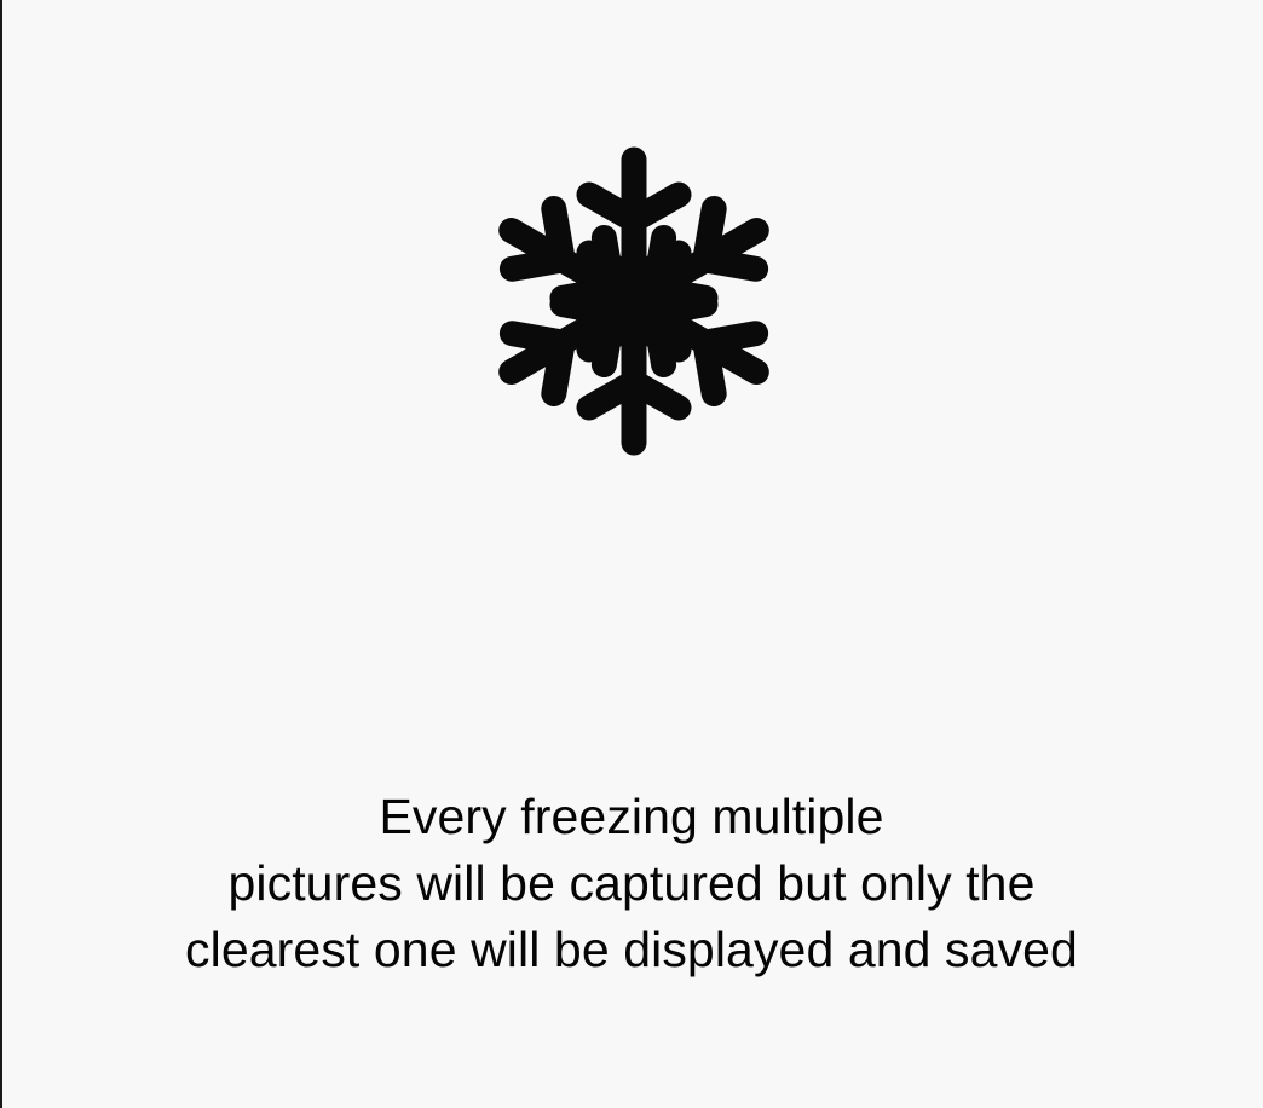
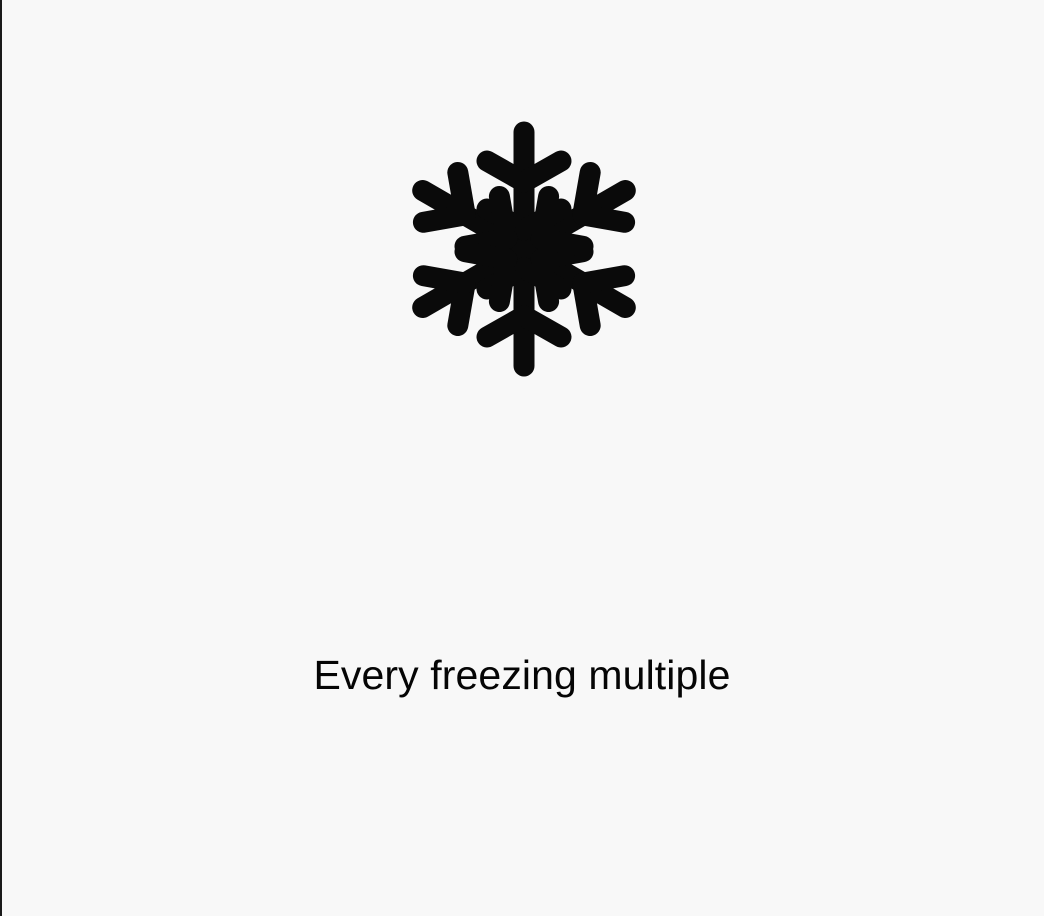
  Every freezing multiple
- pictures will be captured but only the
- clearest one will be displayed and saved
